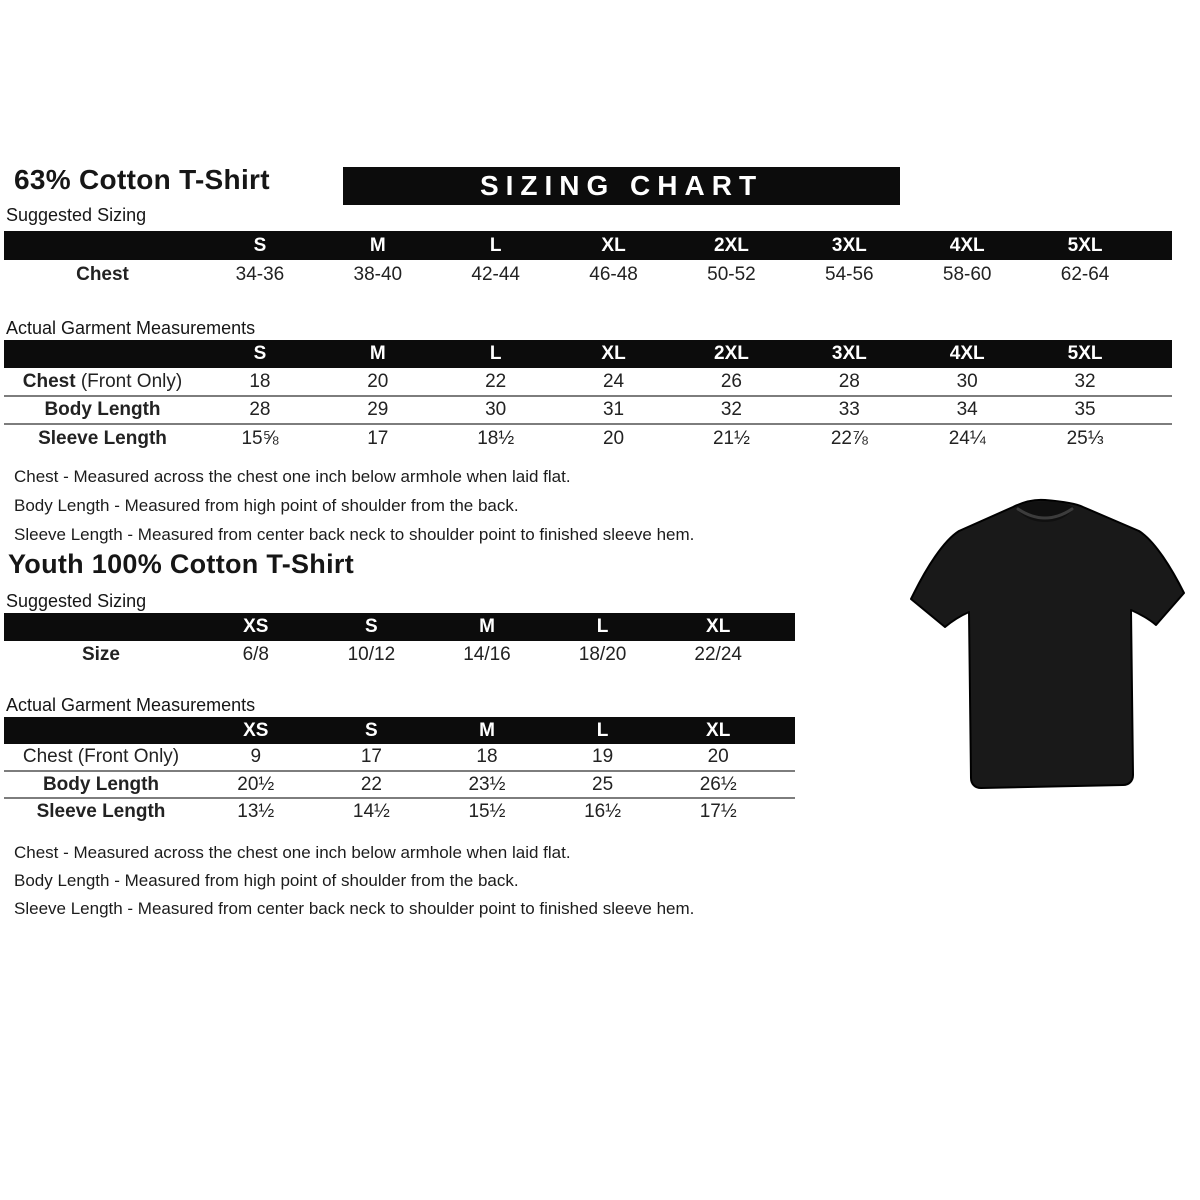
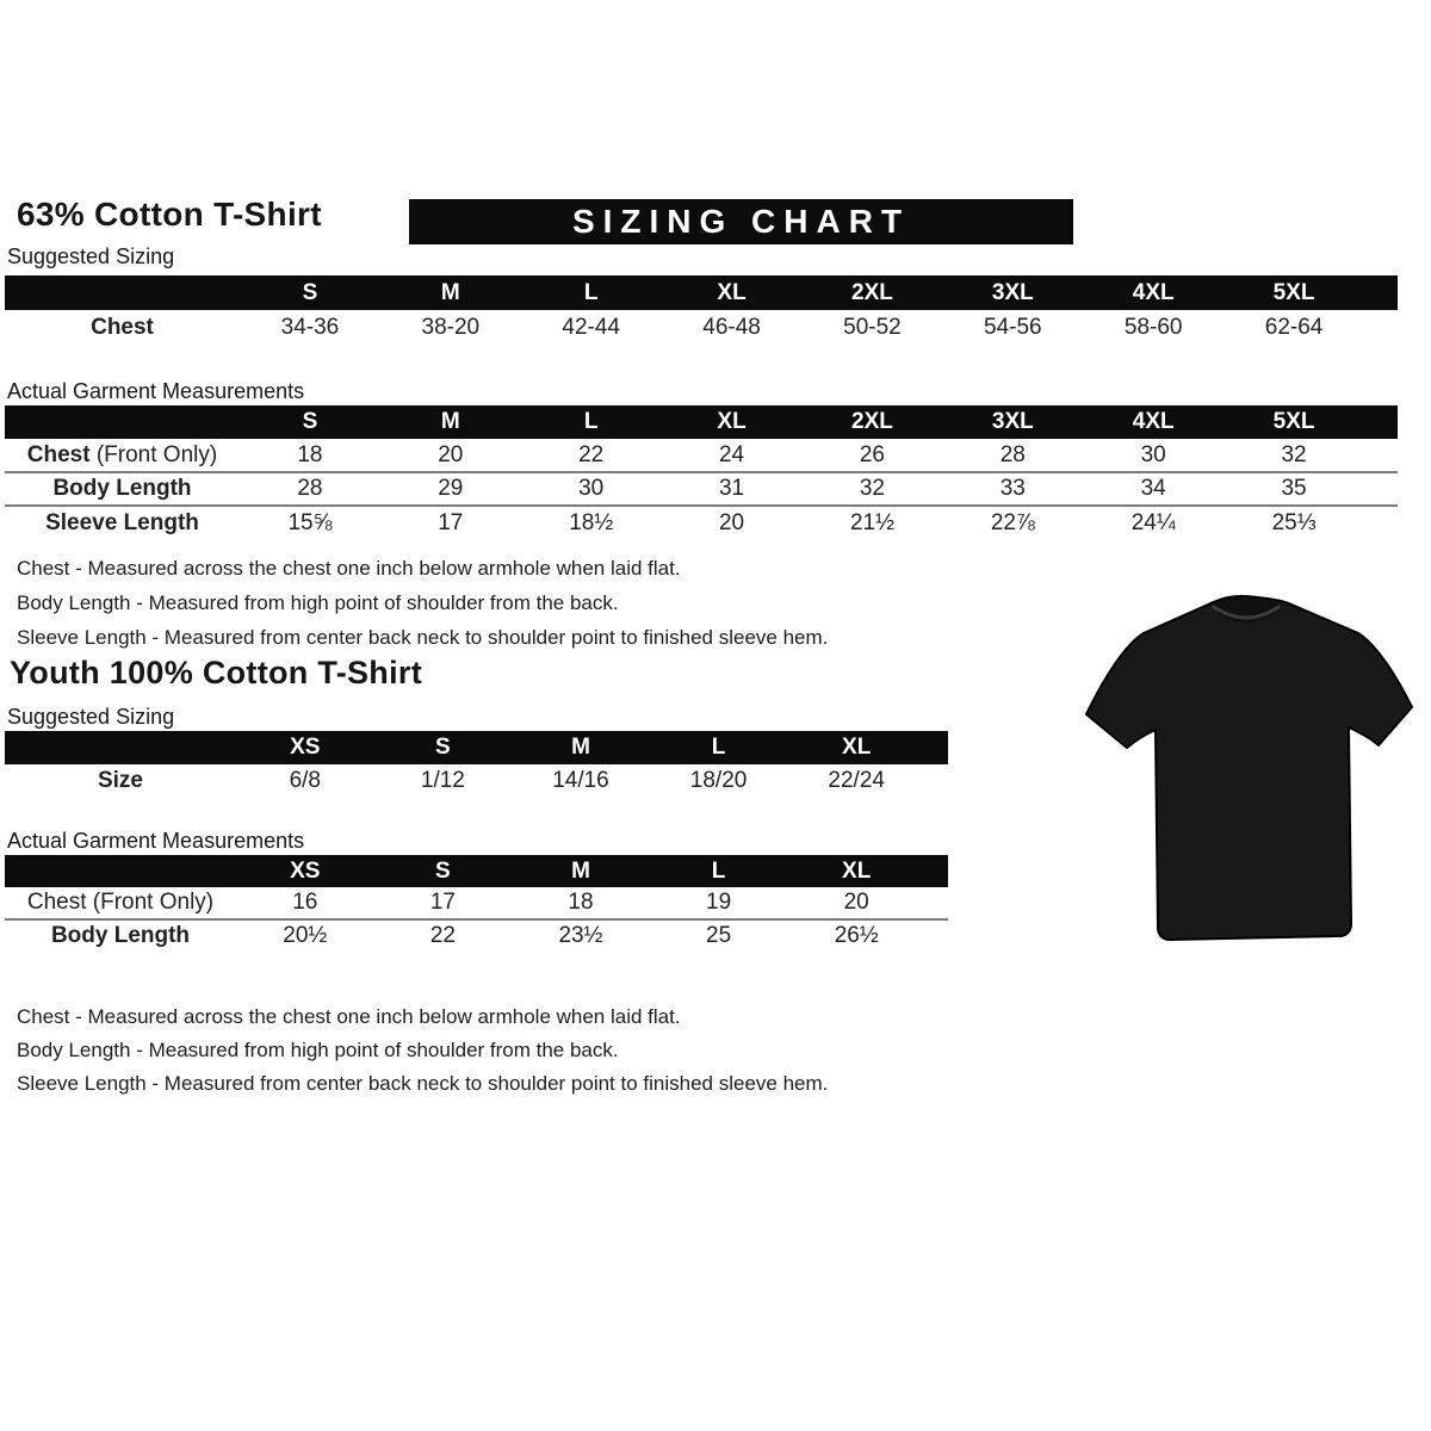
  63% Cotton T-Shirt
  SIZING CHART
  Suggested Sizing
  	S	M	L	XL	2XL	3XL	4XL	5XL
- Chest	34-36	38-40	42-44	46-48	50-52	54-56	58-60	62-64
+ Chest	34-36	38-20	42-44	46-48	50-52	54-56	58-60	62-64
  Actual Garment Measurements
  	S	M	L	XL	2XL	3XL	4XL	5XL
  Chest (Front Only)	18	20	22	24	26	28	30	32
  Body Length	28	29	30	31	32	33	34	35
  Sleeve Length	15⅝	17	18½	20	21½	22⅞	24¼	25⅓
  Chest - Measured across the chest one inch below armhole when laid flat.
  Body Length - Measured from high point of shoulder from the back.
  Sleeve Length - Measured from center back neck to shoulder point to finished sleeve hem.
  Youth 100% Cotton T-Shirt
  Suggested Sizing
  	XS	S	M	L	XL
- Size	6/8	10/12	14/16	18/20	22/24
+ Size	6/8	1/12	14/16	18/20	22/24
  Actual Garment Measurements
  	XS	S	M	L	XL
- Chest (Front Only)	9	17	18	19	20
+ Chest (Front Only)	16	17	18	19	20
  Body Length	20½	22	23½	25	26½
- Sleeve Length	13½	14½	15½	16½	17½
  Chest - Measured across the chest one inch below armhole when laid flat.
  Body Length - Measured from high point of shoulder from the back.
  Sleeve Length - Measured from center back neck to shoulder point to finished sleeve hem.
